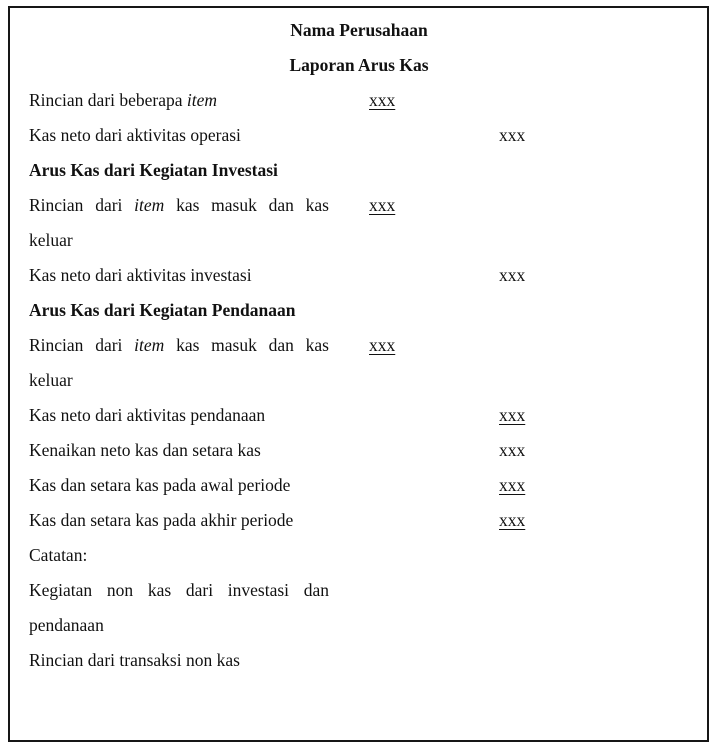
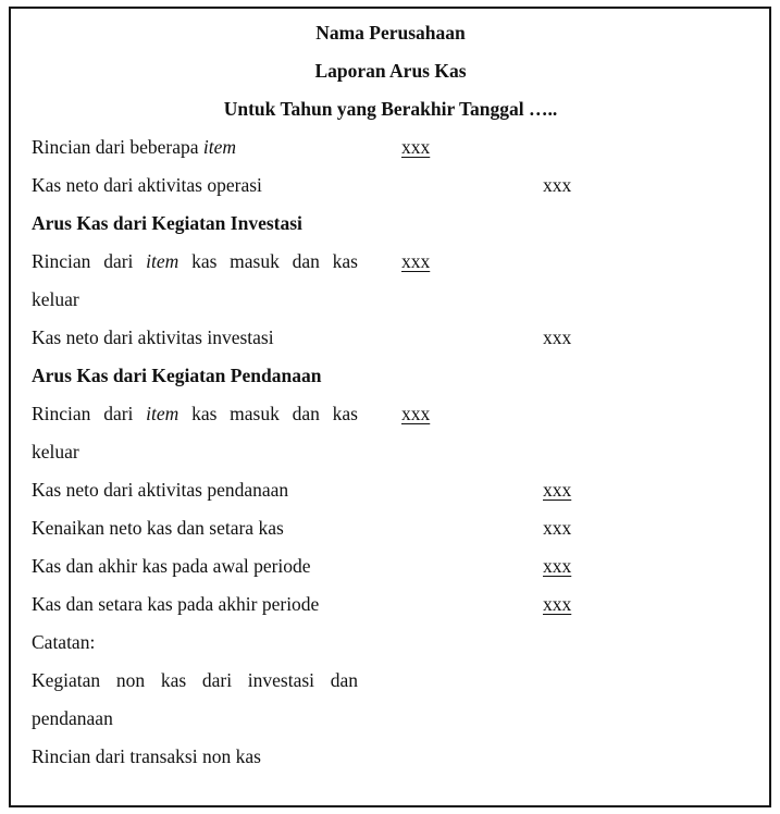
  Nama Perusahaan
  Laporan Arus Kas
+ Untuk Tahun yang Berakhir Tanggal …..
  Rincian dari beberapa item
  xxx
  Kas neto dari aktivitas operasi
  xxx
  Arus Kas dari Kegiatan Investasi
  Rincian dari item kas masuk dan kas keluar
  xxx
  Kas neto dari aktivitas investasi
  xxx
  Arus Kas dari Kegiatan Pendanaan
  Rincian dari item kas masuk dan kas keluar
  xxx
  Kas neto dari aktivitas pendanaan
  xxx
  Kenaikan neto kas dan setara kas
  xxx
- Kas dan setara kas pada awal periode
+ Kas dan akhir kas pada awal periode
  xxx
  Kas dan setara kas pada akhir periode
  xxx
  Catatan:
  Kegiatan non kas dari investasi dan pendanaan
  Rincian dari transaksi non kas
